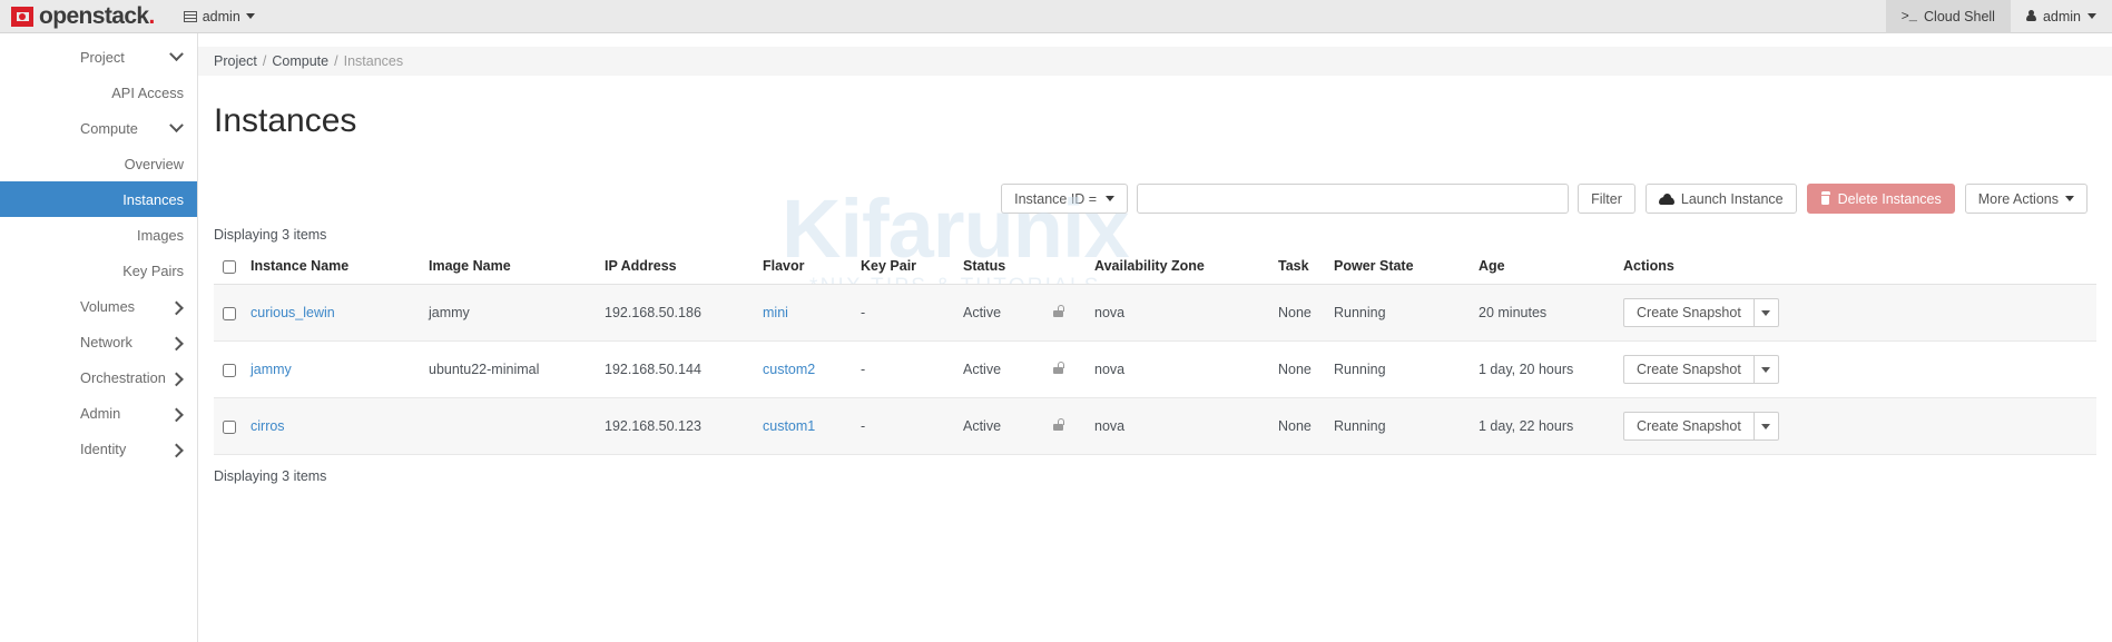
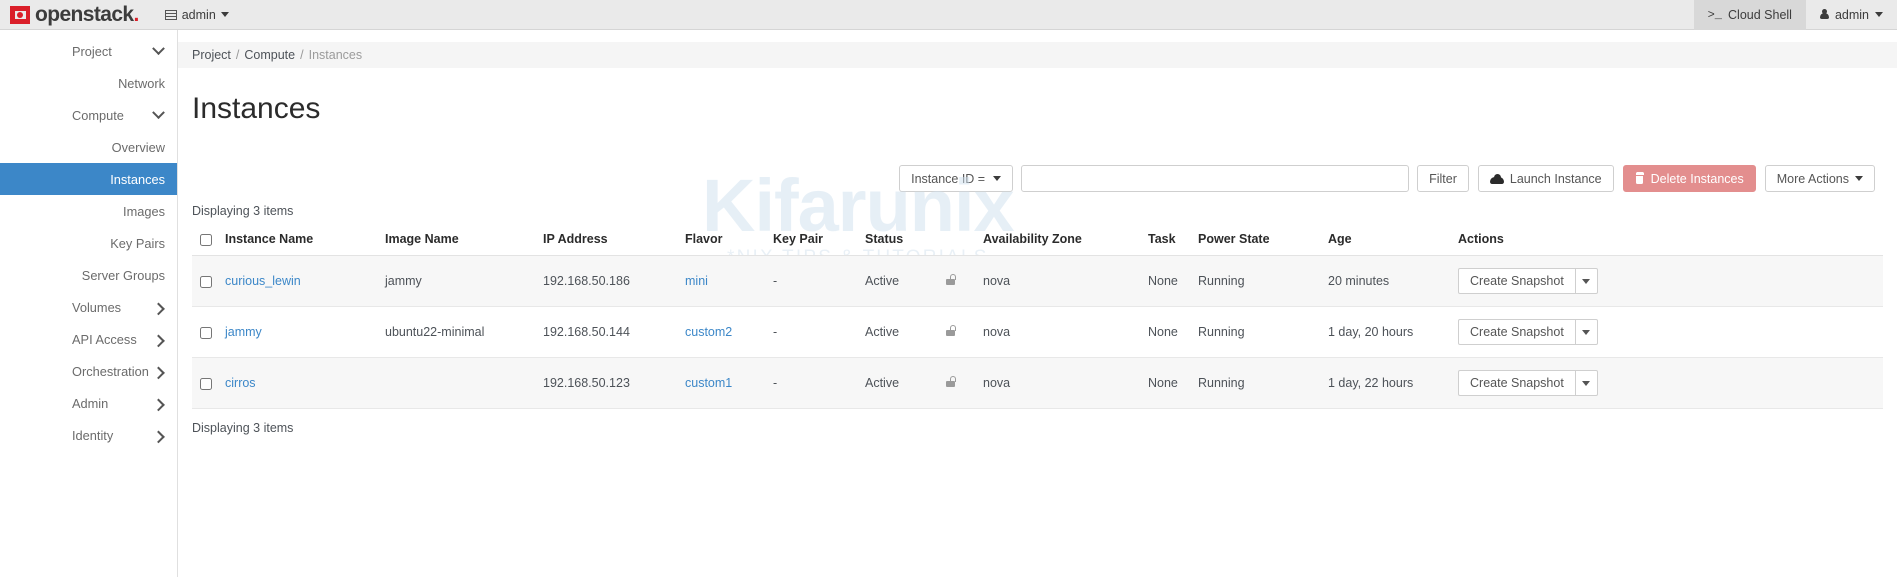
  openstack.
  admin
  >_
  Cloud Shell
  admin
  Project
- API Access
+ Network
  Compute
  Overview
  Instances
  Images
  Key Pairs
+ Server Groups
  Volumes
- Network
+ API Access
  Orchestration
  Admin
  Identity
  Project
  /
  Compute
  /
  Instances
  Instances
  Instance ID =
  Filter
  Launch Instance
  Delete Instances
  More Actions
  Kifarunix
  *NIX TIPS & TUTORIALS
  Displaying 3 items
  	Instance Name	Image Name	IP Address	Flavor	Key Pair	Status		Availability Zone	Task	Power State	Age	Actions
  	curious_lewin	jammy	192.168.50.186	mini	-	Active		nova	None	Running	20 minutes	Create Snapshot
  	jammy	ubuntu22-minimal	192.168.50.144	custom2	-	Active		nova	None	Running	1 day, 20 hours	Create Snapshot
  	cirros		192.168.50.123	custom1	-	Active		nova	None	Running	1 day, 22 hours	Create Snapshot
  Displaying 3 items
